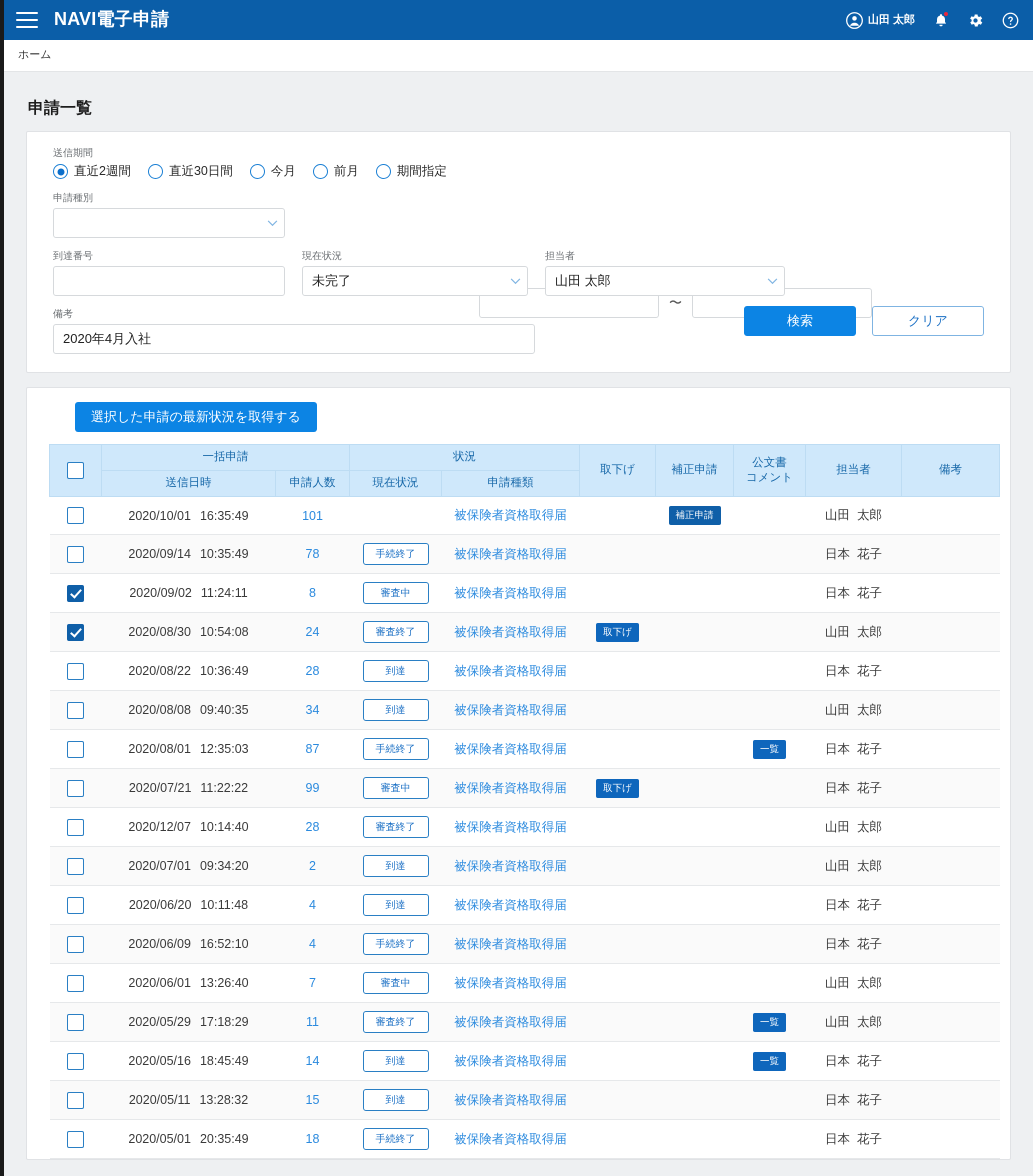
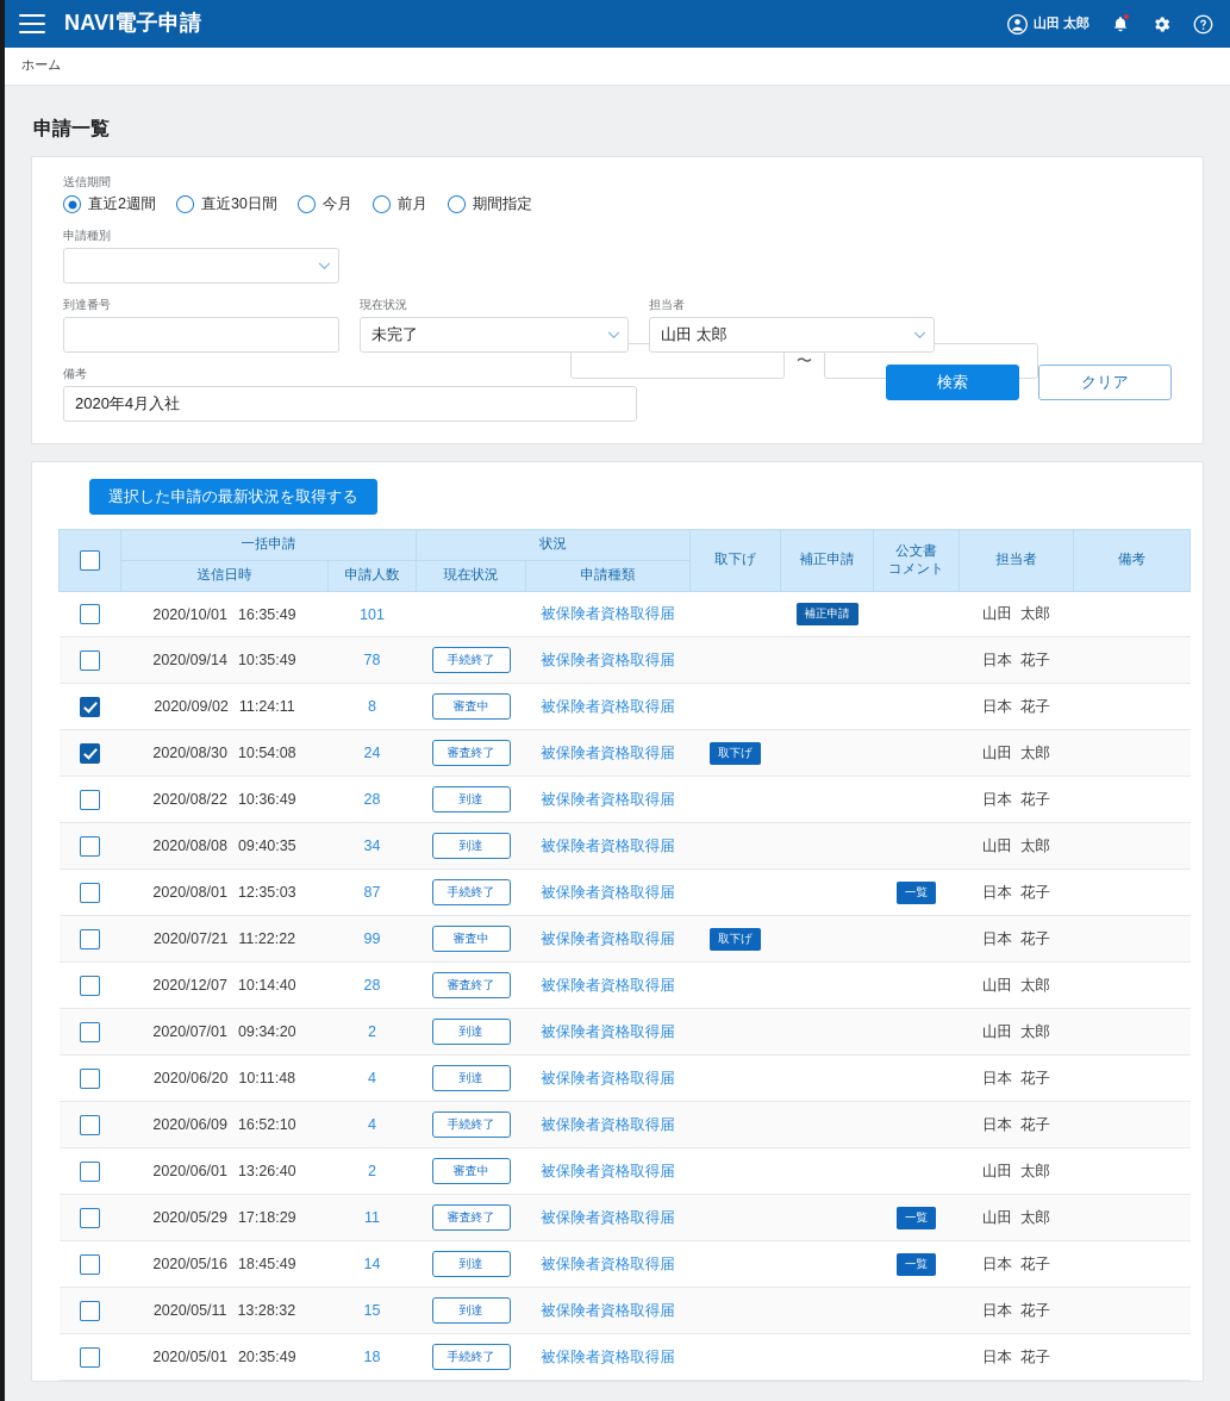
  NAVI電子申請
  山田 太郎
  ホーム
  申請一覧
  送信期間
  直近2週間
  直近30日間
  今月
  前月
  期間指定
  〜
  申請種別
  到達番号
  現在状況
  未完了
  担当者
  山田 太郎
  備考
  2020年4月入社
  検索
  クリア
  選択した申請の最新状況を取得する
  	一括申請	状況	取下げ	補正申請	公文書 コメント	担当者	備考
  送信日時	申請人数	現在状況	申請種類
  	2020/10/01 16:35:49	101		被保険者資格取得届		補正申請		山田 太郎
  	2020/09/14 10:35:49	78	手続終了	被保険者資格取得届				日本 花子
  	2020/09/02 11:24:11	8	審査中	被保険者資格取得届				日本 花子
  	2020/08/30 10:54:08	24	審査終了	被保険者資格取得届	取下げ			山田 太郎
  	2020/08/22 10:36:49	28	到達	被保険者資格取得届				日本 花子
  	2020/08/08 09:40:35	34	到達	被保険者資格取得届				山田 太郎
  	2020/08/01 12:35:03	87	手続終了	被保険者資格取得届			一覧	日本 花子
  	2020/07/21 11:22:22	99	審査中	被保険者資格取得届	取下げ			日本 花子
  	2020/12/07 10:14:40	28	審査終了	被保険者資格取得届				山田 太郎
  	2020/07/01 09:34:20	2	到達	被保険者資格取得届				山田 太郎
  	2020/06/20 10:11:48	4	到達	被保険者資格取得届				日本 花子
  	2020/06/09 16:52:10	4	手続終了	被保険者資格取得届				日本 花子
- 	2020/06/01 13:26:40	7	審査中	被保険者資格取得届				山田 太郎
+ 	2020/06/01 13:26:40	2	審査中	被保険者資格取得届				山田 太郎
  	2020/05/29 17:18:29	11	審査終了	被保険者資格取得届			一覧	山田 太郎
  	2020/05/16 18:45:49	14	到達	被保険者資格取得届			一覧	日本 花子
  	2020/05/11 13:28:32	15	到達	被保険者資格取得届				日本 花子
  	2020/05/01 20:35:49	18	手続終了	被保険者資格取得届				日本 花子
